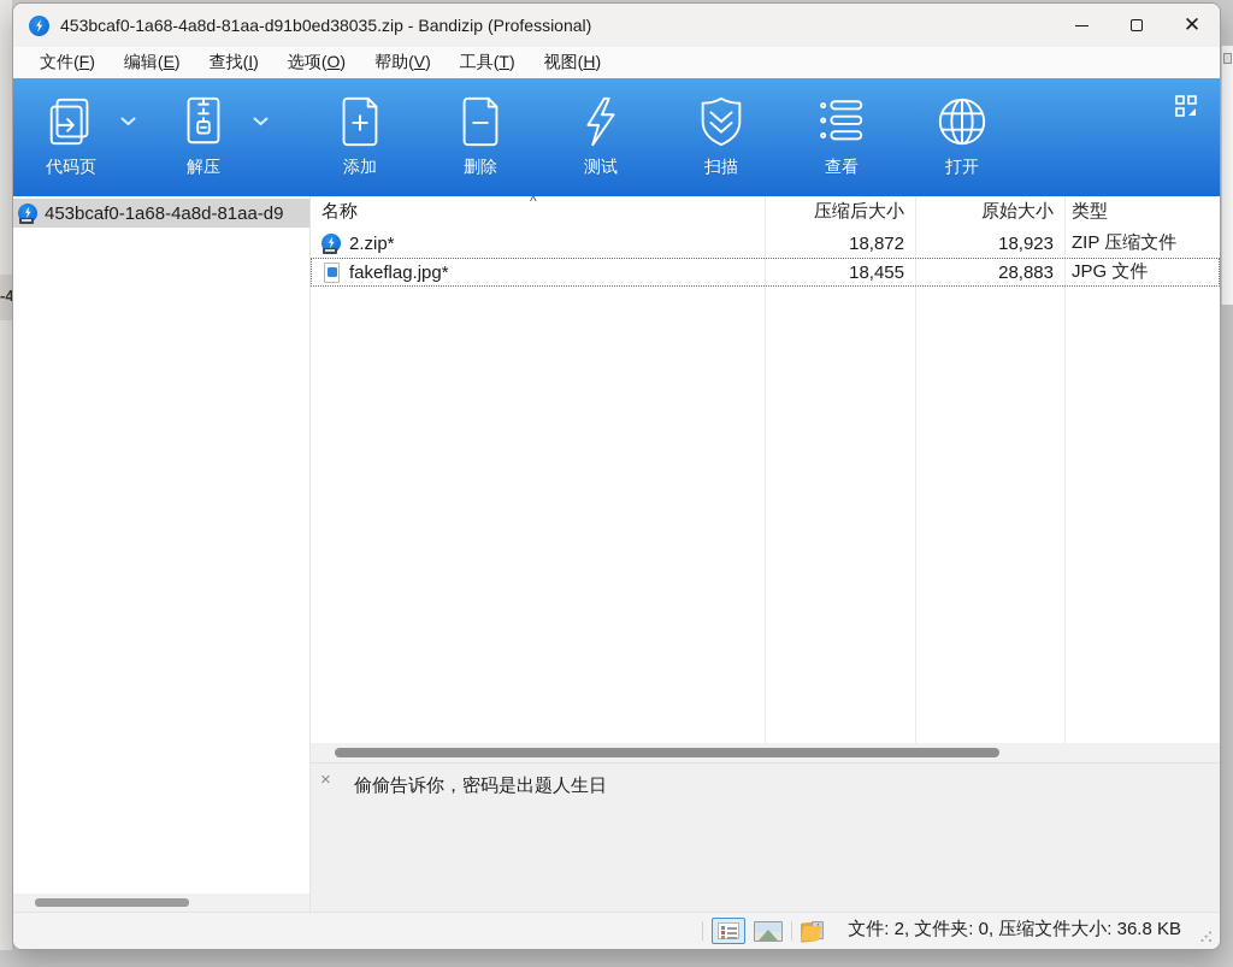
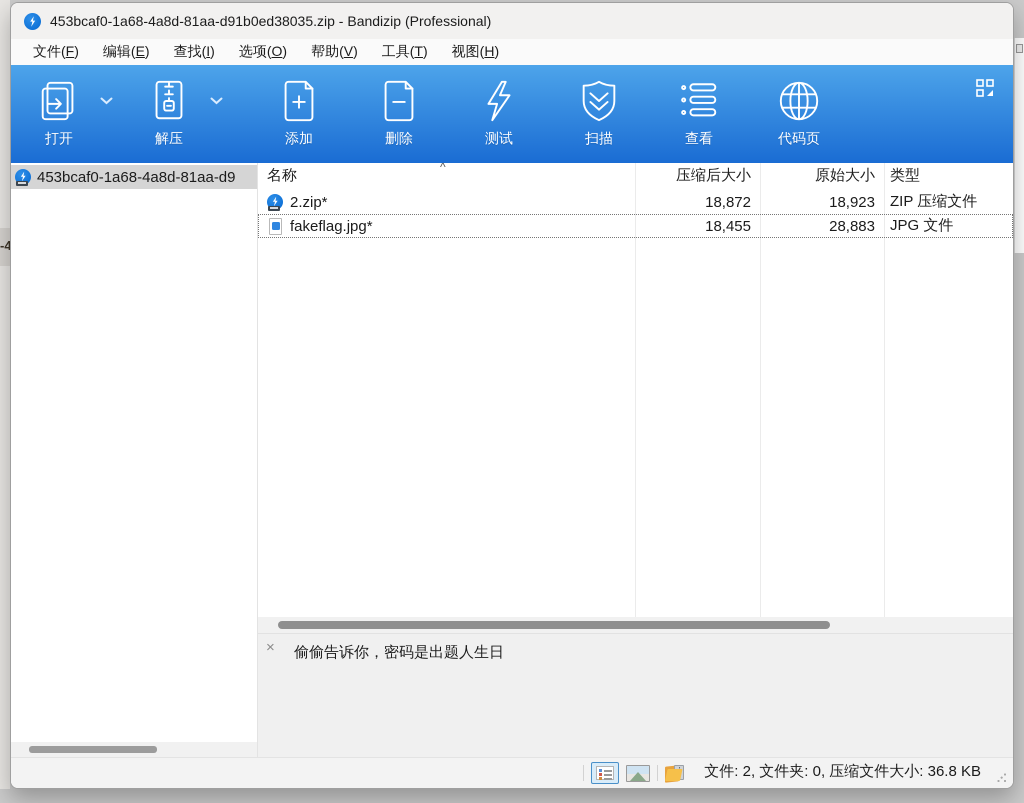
  -4
  453bcaf0-1a68-4a8d-81aa-d91b0ed38035.zip - Bandizip (Professional)
- ✕
  文件(F)
  编辑(E)
  查找(I)
  选项(O)
  帮助(V)
  工具(T)
  视图(H)
- 代码页
+ 打开
  解压
  添加
  删除
  测试
  扫描
  查看
- 打开
+ 代码页
  453bcaf0-1a68-4a8d-81aa-d9
  ^
  名称
  压缩后大小
  原始大小
  类型
  2.zip*
  18,872
  18,923
  ZIP 压缩文件
  fakeflag.jpg*
  18,455
  28,883
  JPG 文件
  ×
  偷偷告诉你，密码是出题人生日
  文件: 2, 文件夹: 0, 压缩文件大小: 36.8 KB
